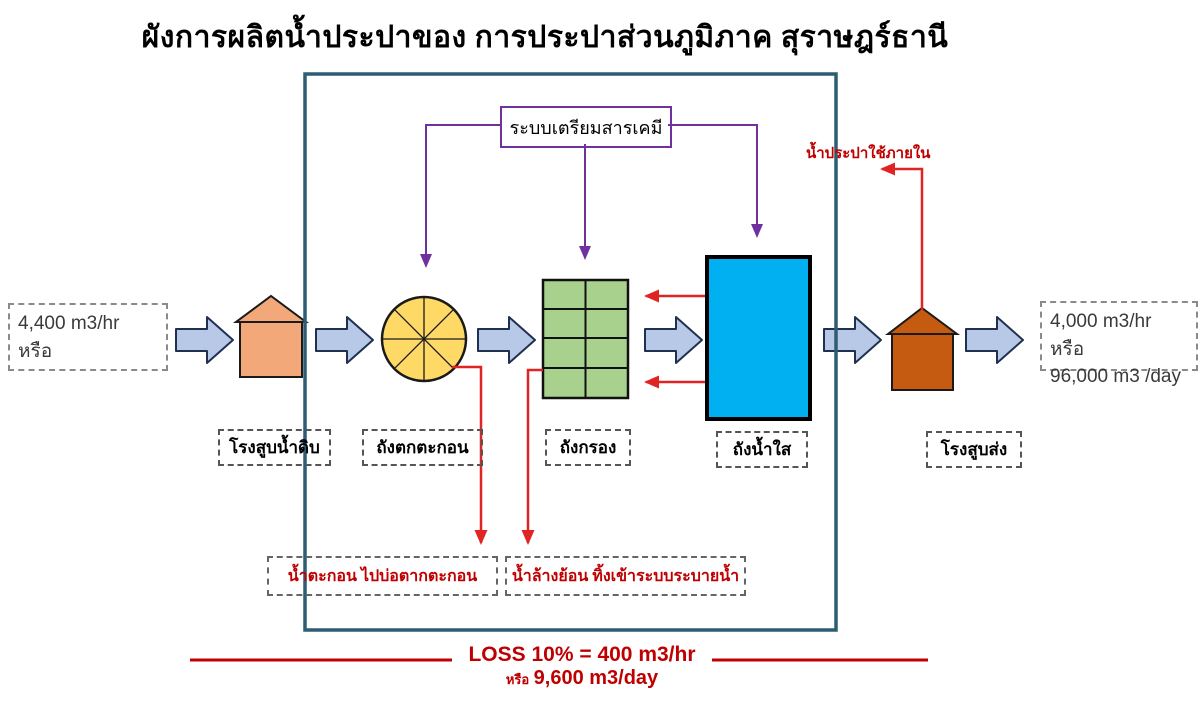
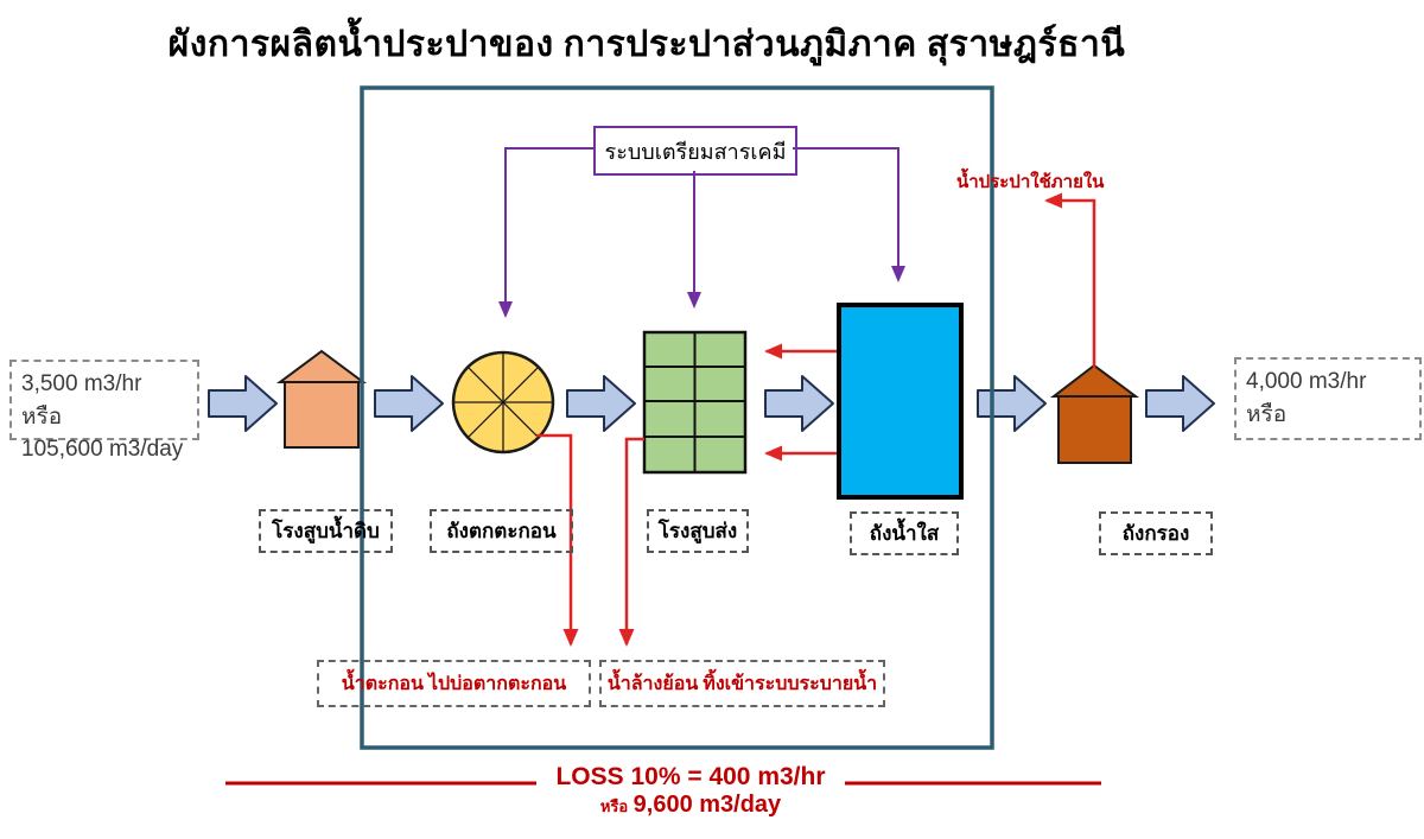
  ผังการผลิตน้ำประปาของ การประปาส่วนภูมิภาค สุราษฎร์ธานี
- 4,400 m3/hr หรือ
+ 3,500 m3/hr หรือ
+ 105,600 m3/day
  4,000 m3/hr หรือ
- 96,000 m3 /day
  ระบบเตรียมสารเคมี
  น้ำประปาใช้ภายใน
  โรงสูบน้ำดิบ
  ถังตกตะกอน
- ถังกรอง
+ โรงสูบส่ง
  ถังน้ำใส
- โรงสูบส่ง
+ ถังกรอง
  น้ำตะกอน ไปบ่อตากตะกอน
  น้ำล้างย้อน ทิ้งเข้าระบบระบายน้ำ
  LOSS 10% = 400 m3/hr
  หรือ 9,600 m3/day
